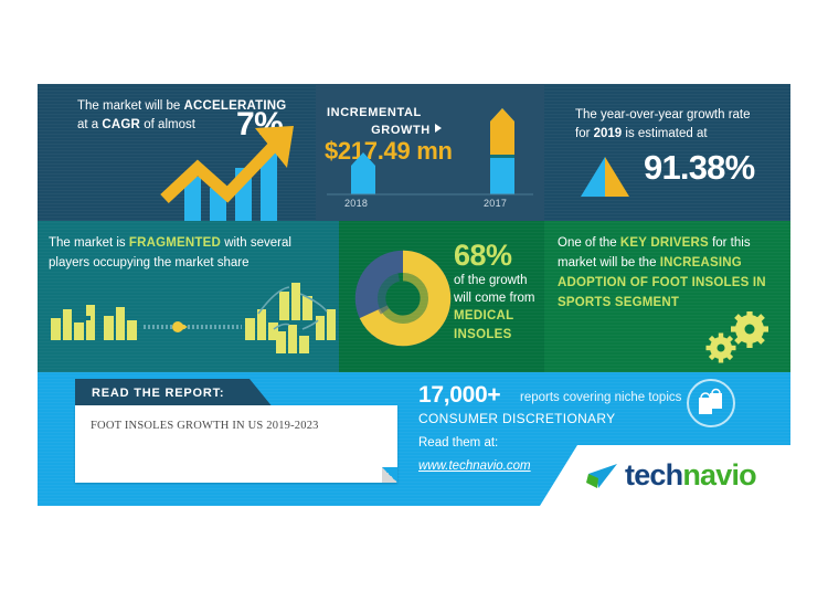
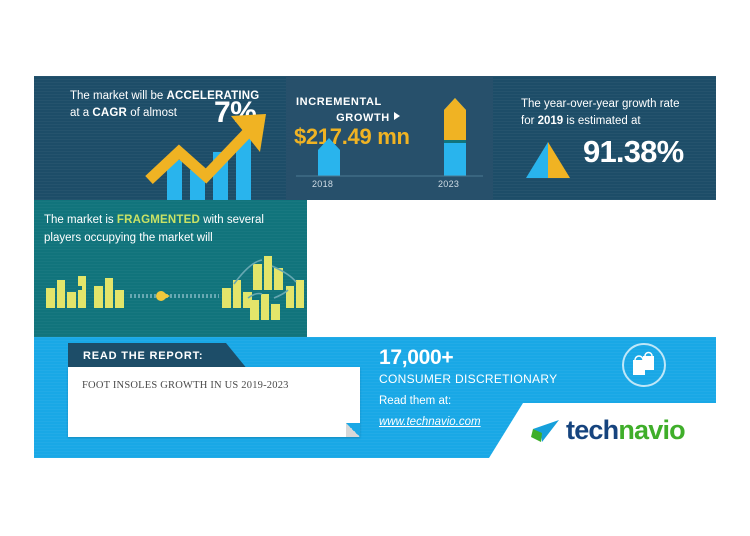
  The market will be ACCELERATING
  at a CAGR of almost
  7%
  INCREMENTAL
  GROWTH
  $217.49 mn
  2018
- 2017
+ 2023
  The year-over-year growth rate
  for 2019 is estimated at
  91.38%
  The market is FRAGMENTED with several
- players occupying the market share
+ players occupying the market will
- 68%
- of the growth will come from
- MEDICAL
- INSOLES
- One of the KEY DRIVERS for this
- market will be the INCREASING
- ADOPTION OF FOOT INSOLES IN
- SPORTS SEGMENT
  READ THE REPORT:
  FOOT INSOLES GROWTH IN US 2019-2023
  17,000+
- reports covering niche topics
  CONSUMER DISCRETIONARY
  Read them at:
  www.technavio.com
  technavio
